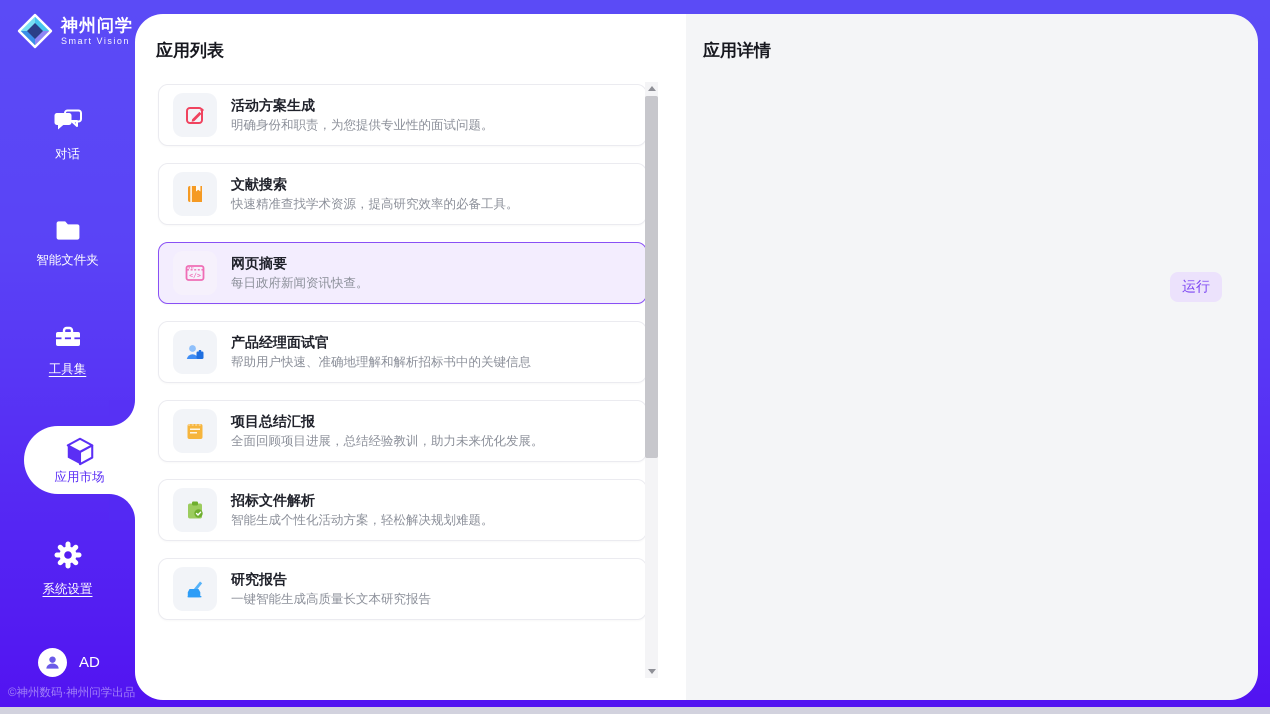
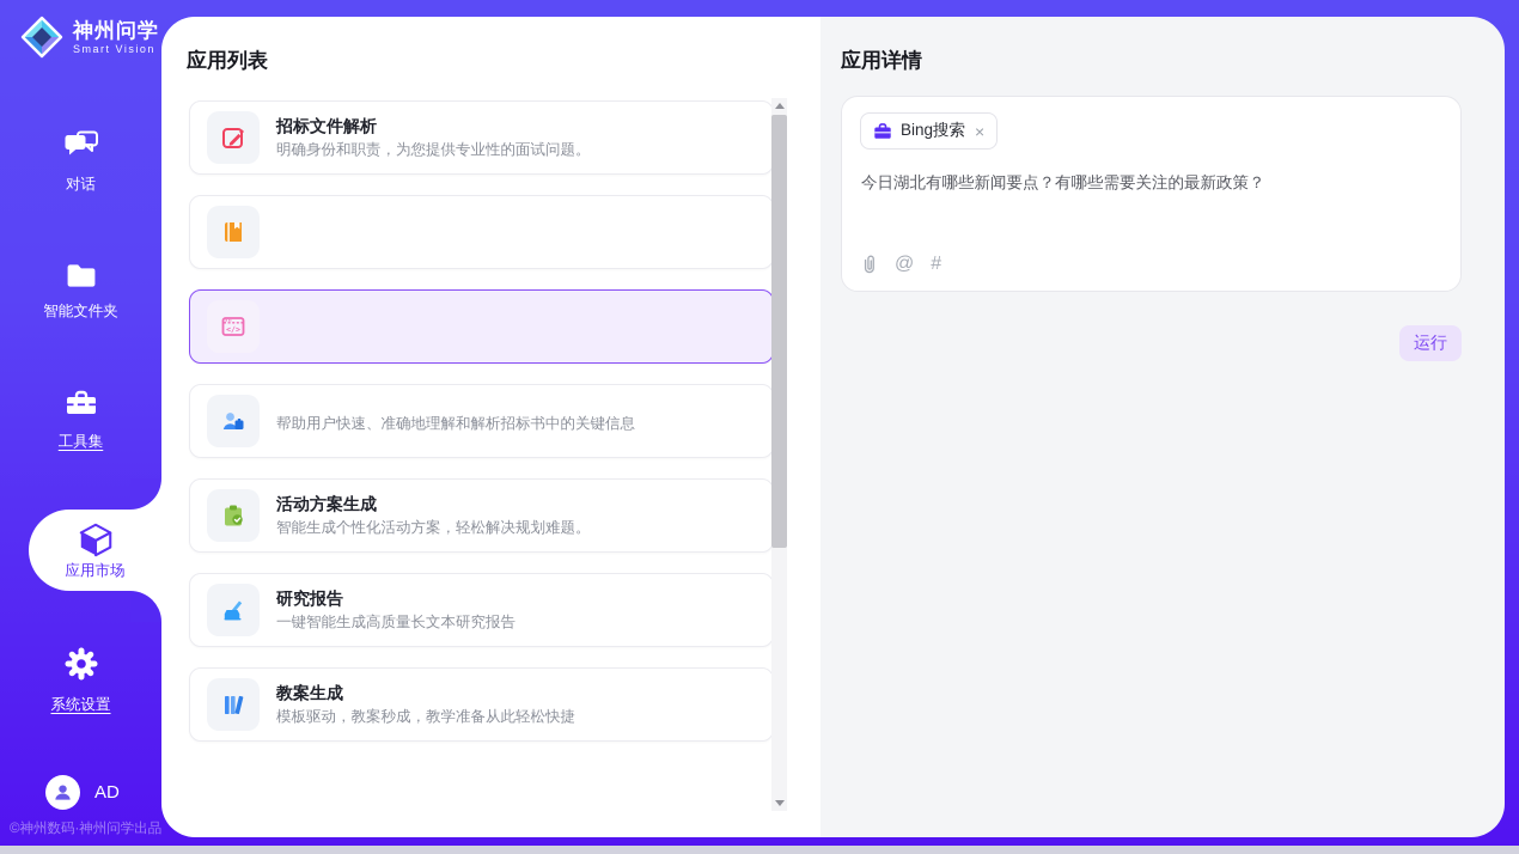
  神州问学
  Smart Vision
  对话
  智能文件夹
  工具集
  应用市场
  系统设置
  AD
  ©神州数码·神州问学出品
  应用列表
- 活动方案生成
+ 招标文件解析
  明确身份和职责，为您提供专业性的面试问题。
- 文献搜索
- 快速精准查找学术资源，提高研究效率的必备工具。
  </>
- 网页摘要
- 每日政府新闻资讯快查。
- 产品经理面试官
  帮助用户快速、准确地理解和解析招标书中的关键信息
- 项目总结汇报
- 全面回顾项目进展，总结经验教训，助力未来优化发展。
- 招标文件解析
+ 活动方案生成
  智能生成个性化活动方案，轻松解决规划难题。
  研究报告
  一键智能生成高质量长文本研究报告
+ 教案生成
+ 模板驱动，教案秒成，教学准备从此轻松快捷
  应用详情
+ Bing搜索
+ ×
+ 今日湖北有哪些新闻要点？有哪些需要关注的最新政策？
+ @
+ #
  运行
